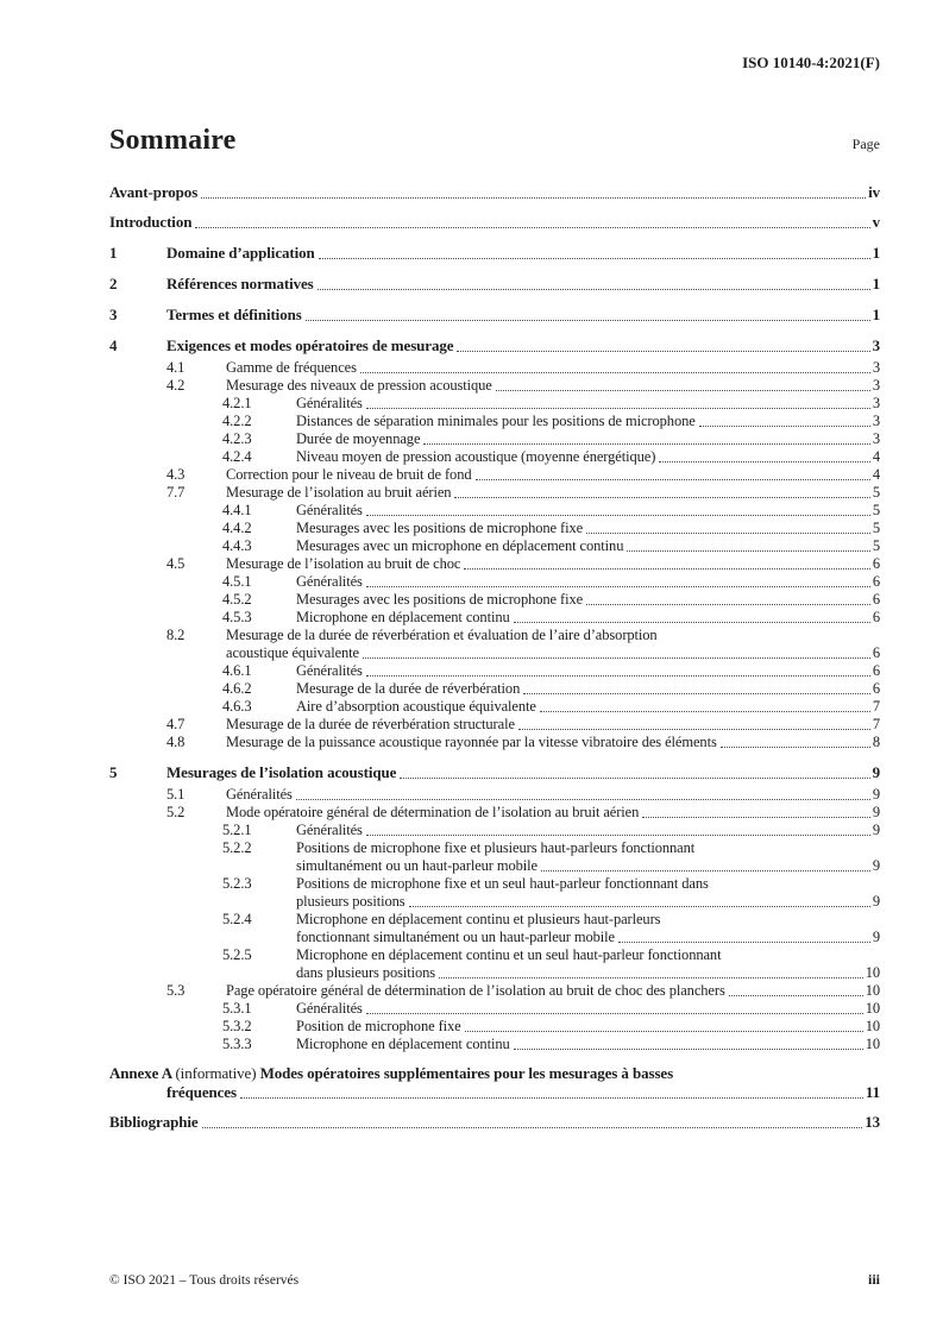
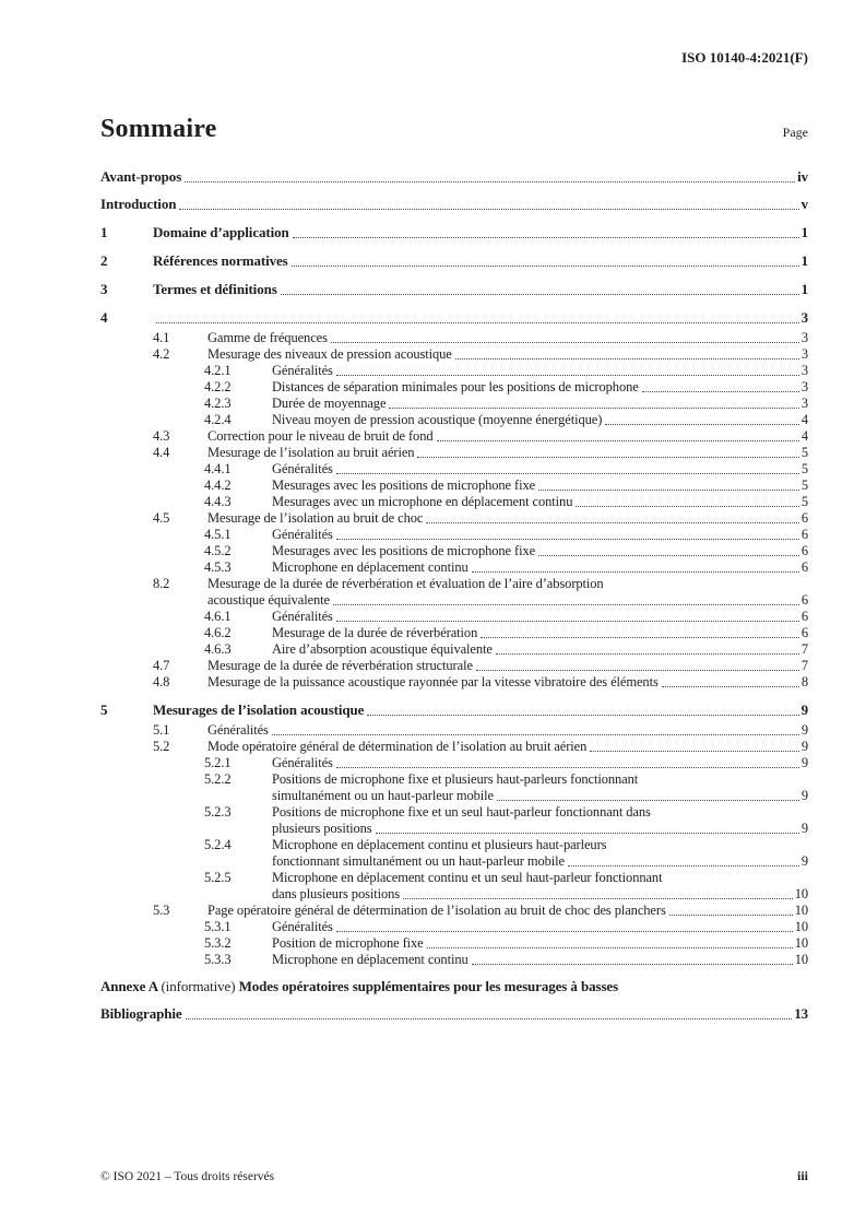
  ISO 10140-4:2021(F)
  Sommaire
  Page
  Avant-propos
  iv
  Introduction
  v
  1
  Domaine d’application
  1
  2
  Références normatives
  1
  3
  Termes et définitions
  1
  4
- Exigences et modes opératoires de mesurage
  3
  4.1
  Gamme de fréquences
  3
  4.2
  Mesurage des niveaux de pression acoustique
  3
  4.2.1
  Généralités
  3
  4.2.2
  Distances de séparation minimales pour les positions de microphone
  3
  4.2.3
  Durée de moyennage
  3
  4.2.4
  Niveau moyen de pression acoustique (moyenne énergétique)
  4
  4.3
  Correction pour le niveau de bruit de fond
  4
- 7.7
+ 4.4
  Mesurage de l’isolation au bruit aérien
  5
  4.4.1
  Généralités
  5
  4.4.2
  Mesurages avec les positions de microphone fixe
  5
  4.4.3
  Mesurages avec un microphone en déplacement continu
  5
  4.5
  Mesurage de l’isolation au bruit de choc
  6
  4.5.1
  Généralités
  6
  4.5.2
  Mesurages avec les positions de microphone fixe
  6
  4.5.3
  Microphone en déplacement continu
  6
  8.2
  Mesurage de la durée de réverbération et évaluation de l’aire d’absorption
  acoustique équivalente
  6
  4.6.1
  Généralités
  6
  4.6.2
  Mesurage de la durée de réverbération
  6
  4.6.3
  Aire d’absorption acoustique équivalente
  7
  4.7
  Mesurage de la durée de réverbération structurale
  7
  4.8
  Mesurage de la puissance acoustique rayonnée par la vitesse vibratoire des éléments
  8
  5
  Mesurages de l’isolation acoustique
  9
  5.1
  Généralités
  9
  5.2
  Mode opératoire général de détermination de l’isolation au bruit aérien
  9
  5.2.1
  Généralités
  9
  5.2.2
  Positions de microphone fixe et plusieurs haut-parleurs fonctionnant
  simultanément ou un haut-parleur mobile
  9
  5.2.3
  Positions de microphone fixe et un seul haut-parleur fonctionnant dans
  plusieurs positions
  9
  5.2.4
  Microphone en déplacement continu et plusieurs haut-parleurs
  fonctionnant simultanément ou un haut-parleur mobile
  9
  5.2.5
  Microphone en déplacement continu et un seul haut-parleur fonctionnant
  dans plusieurs positions
  10
  5.3
  Page opératoire général de détermination de l’isolation au bruit de choc des planchers
  10
  5.3.1
  Généralités
  10
  5.3.2
  Position de microphone fixe
  10
  5.3.3
  Microphone en déplacement continu
  10
  Annexe A (informative) Modes opératoires supplémentaires pour les mesurages à basses
- fréquences
- 11
  Bibliographie
  13
  © ISO 2021 – Tous droits réservés
  iii
